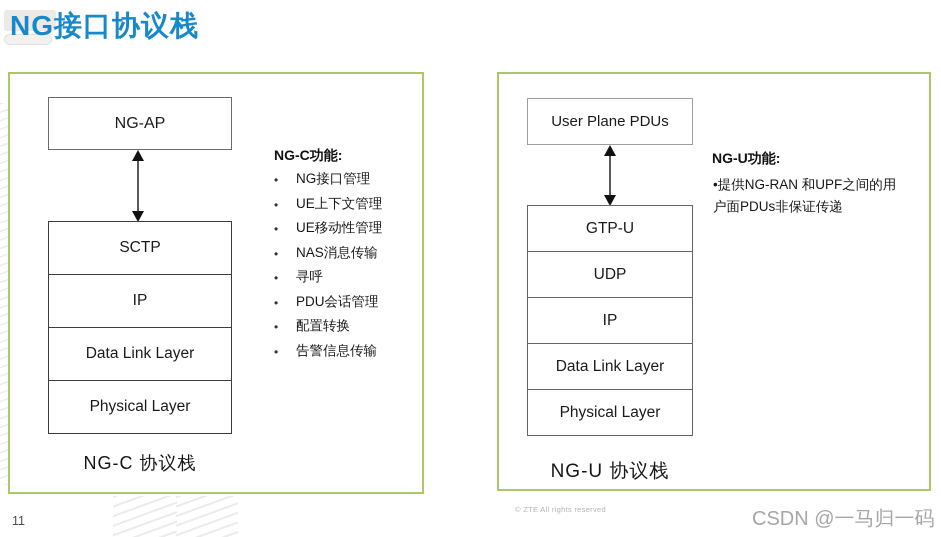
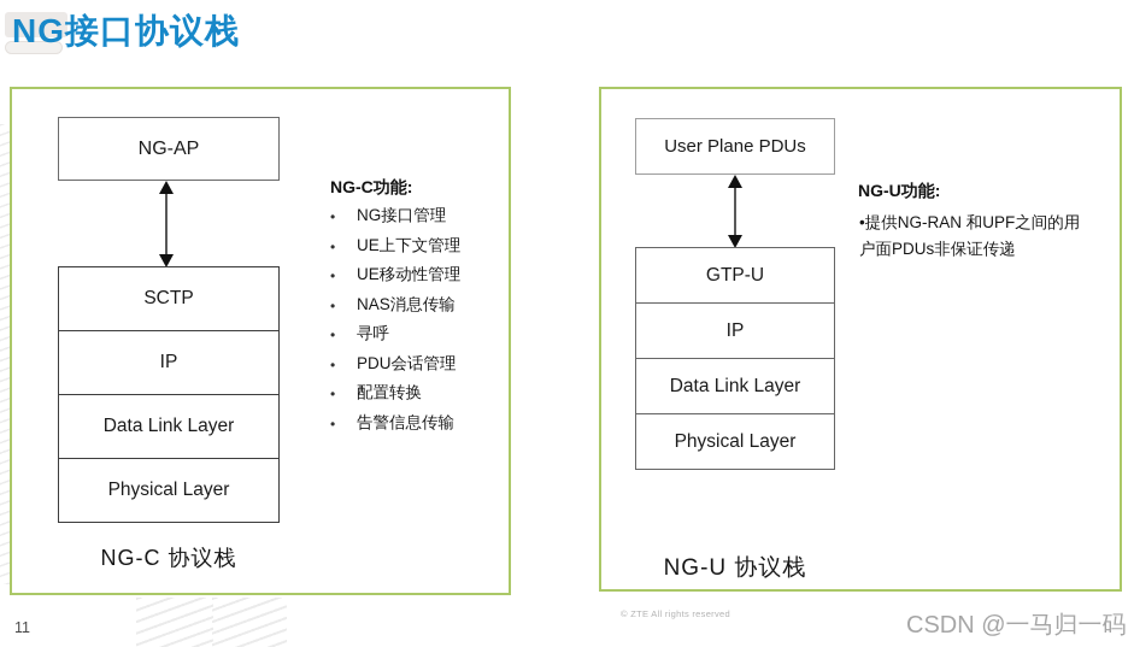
  NG接口协议栈
  NG-AP
  SCTP
  IP
  Data Link Layer
  Physical Layer
  NG-C 协议栈
  NG-C功能:
  •
  NG接口管理
  •
  UE上下文管理
  •
  UE移动性管理
  •
  NAS消息传输
  •
  寻呼
  •
  PDU会话管理
  •
  配置转换
  •
  告警信息传输
  User Plane PDUs
  GTP-U
- UDP
  IP
  Data Link Layer
  Physical Layer
  NG-U 协议栈
  NG-U功能:
  •提供NG-RAN 和UPF之间的用
  户面PDUs非保证传递
  11
  © ZTE All rights reserved
  CSDN @一马归一码
